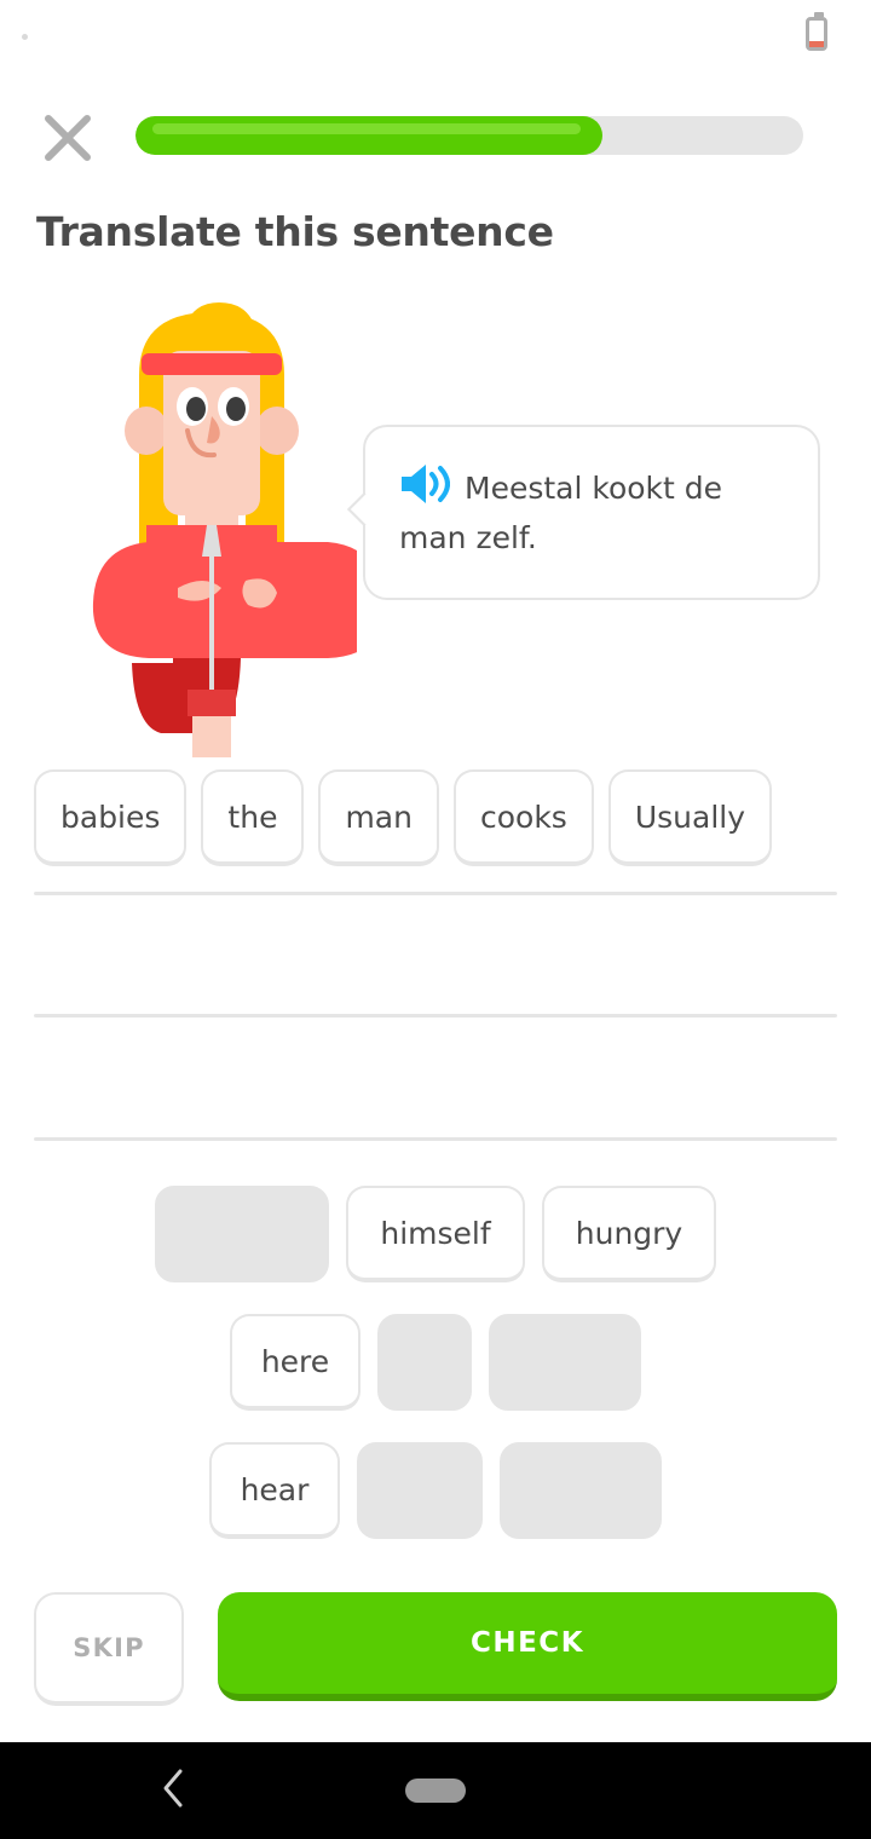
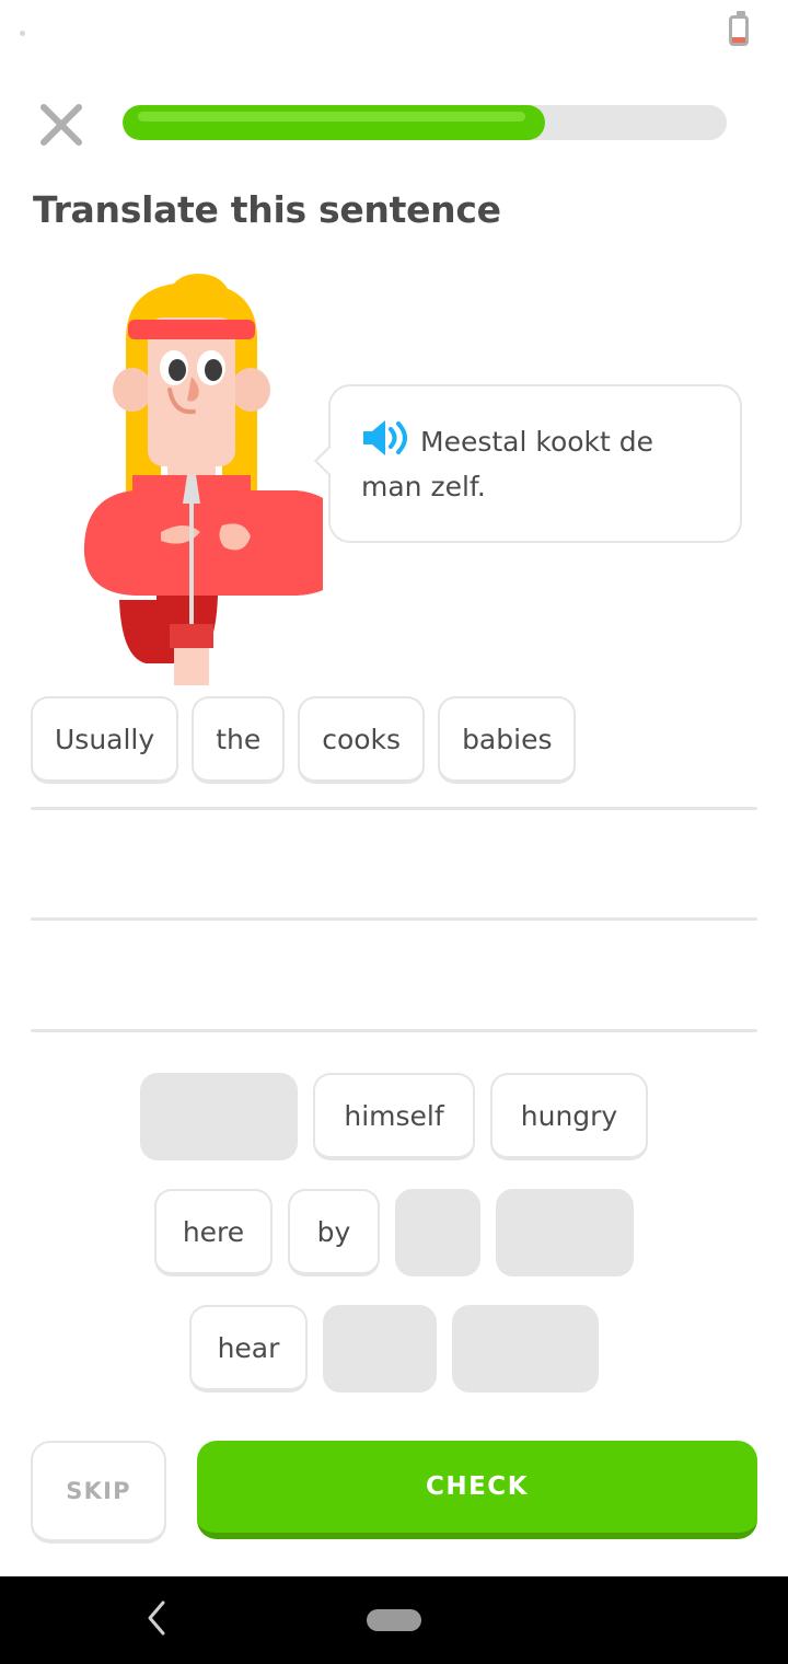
  Translate this sentence
  Meestal kookt de man zelf.
- babies
+ Usually
  the
- man
  cooks
- Usually
+ babies
  himself
  hungry
  here
+ by
  hear
  SKIP
  CHECK
